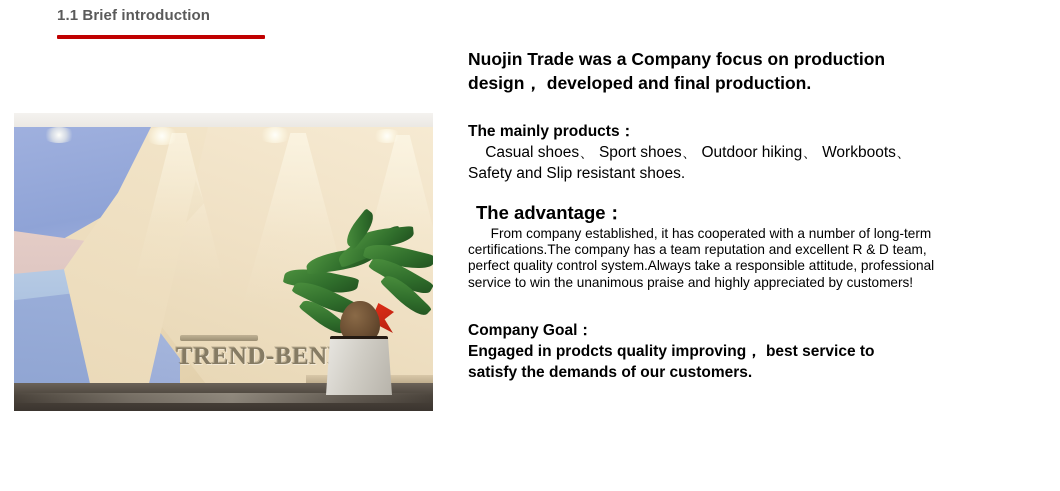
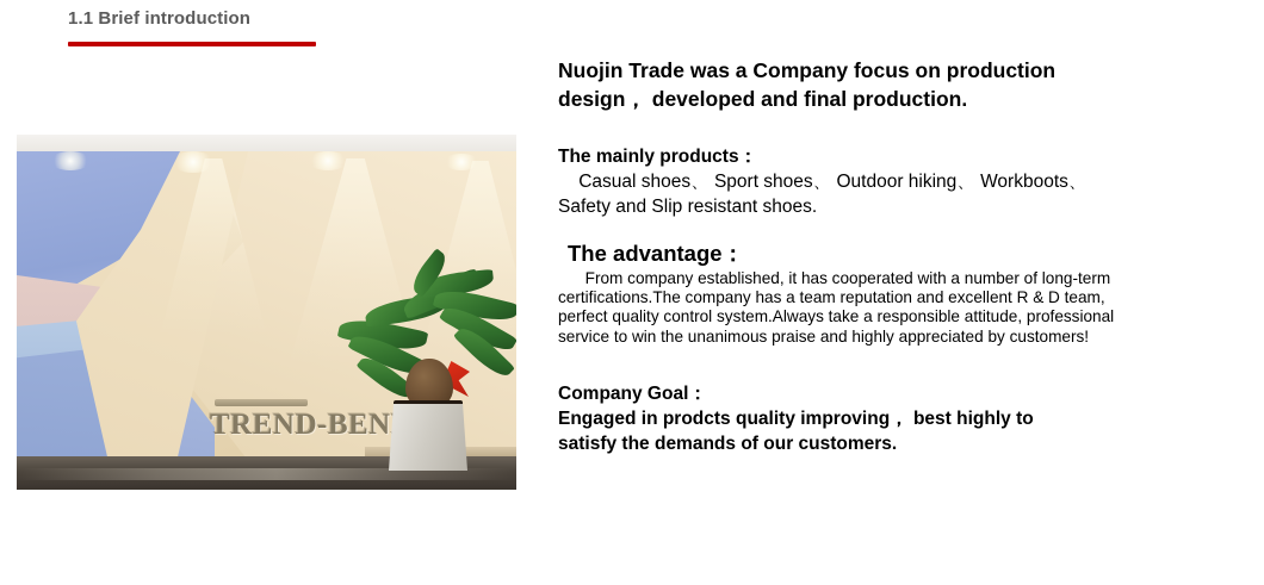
  1.1 Brief introduction
  TREND-BEN
  Nuojin Trade was a Company focus on production
  design， developed and final production.
  The mainly products：
  Casual shoes、 Sport shoes、 Outdoor hiking、 Workboots、
  Safety and Slip resistant shoes.
  The advantage：
  From company established, it has cooperated with a number of long-term
  certifications.The company has a team reputation and excellent R & D team,
  perfect quality control system.Always take a responsible attitude, professional
  service to win the unanimous praise and highly appreciated by customers!
  Company Goal：
- Engaged in prodcts quality improving， best service to
+ Engaged in prodcts quality improving， best highly to
  satisfy the demands of our customers.
